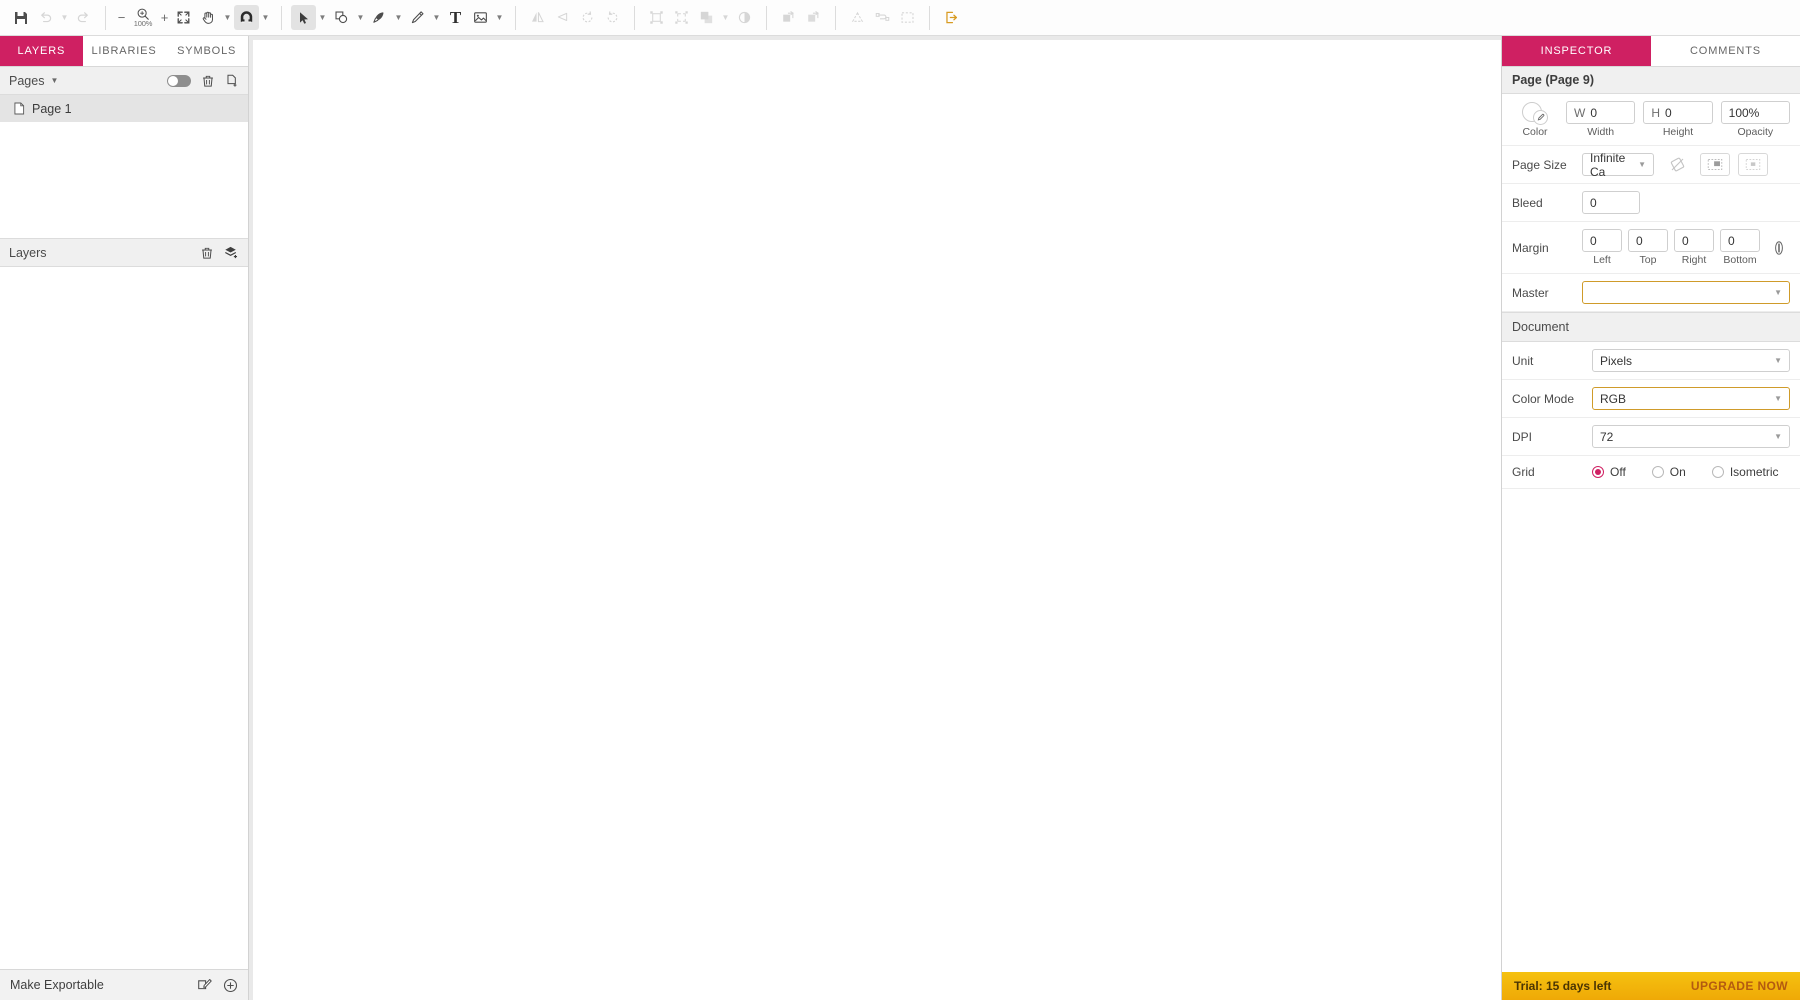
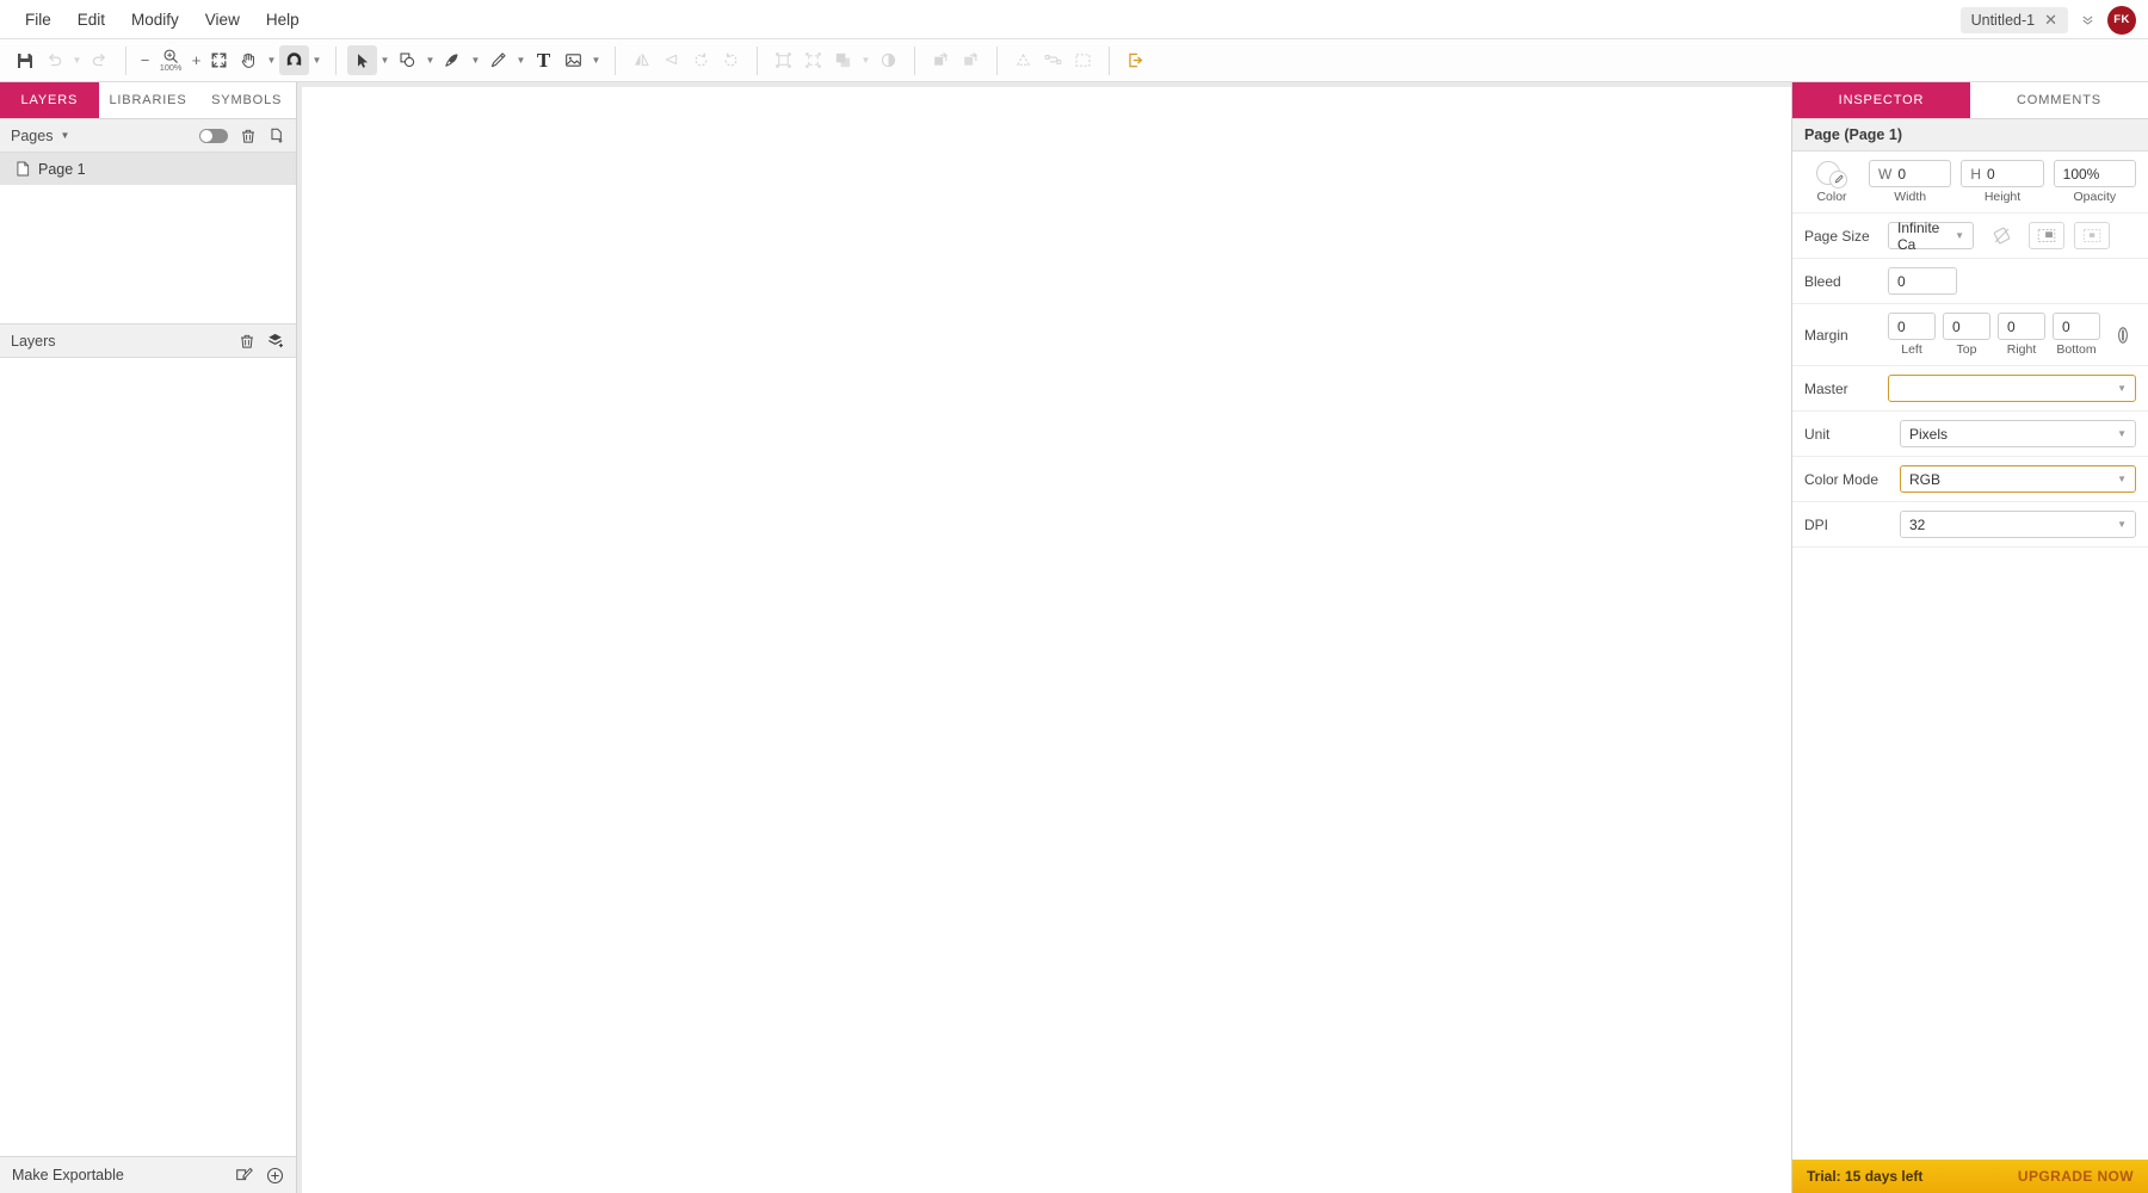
+ File
+ Edit
+ Modify
+ View
+ Help
+ Untitled-1
+ ✕
+ FK
  ▼
  −
  100%
  +
  ▼
  ▼
  ▼
  ▼
  ▼
  ▼
  T
  ▼
  ▼
  LAYERS
  LIBRARIES
  SYMBOLS
  Pages
  ▼
  Page 1
  Layers
  Make Exportable
  INSPECTOR
  COMMENTS
- Page (Page 9)
+ Page (Page 1)
  Color
  W
  0
  Width
  H
  0
  Height
  100%
  Opacity
  Page Size
  Infinite Ca
  ▼
  Bleed
  0
  Margin
  0
  Left
  0
  Top
  0
  Right
  0
  Bottom
  Master
  ▼
- Document
  Unit
  Pixels
  ▼
  Color Mode
  RGB
  ▼
  DPI
- 72
+ 32
  ▼
- Grid
- Off
- On
- Isometric
  Trial: 15 days left
  UPGRADE NOW
